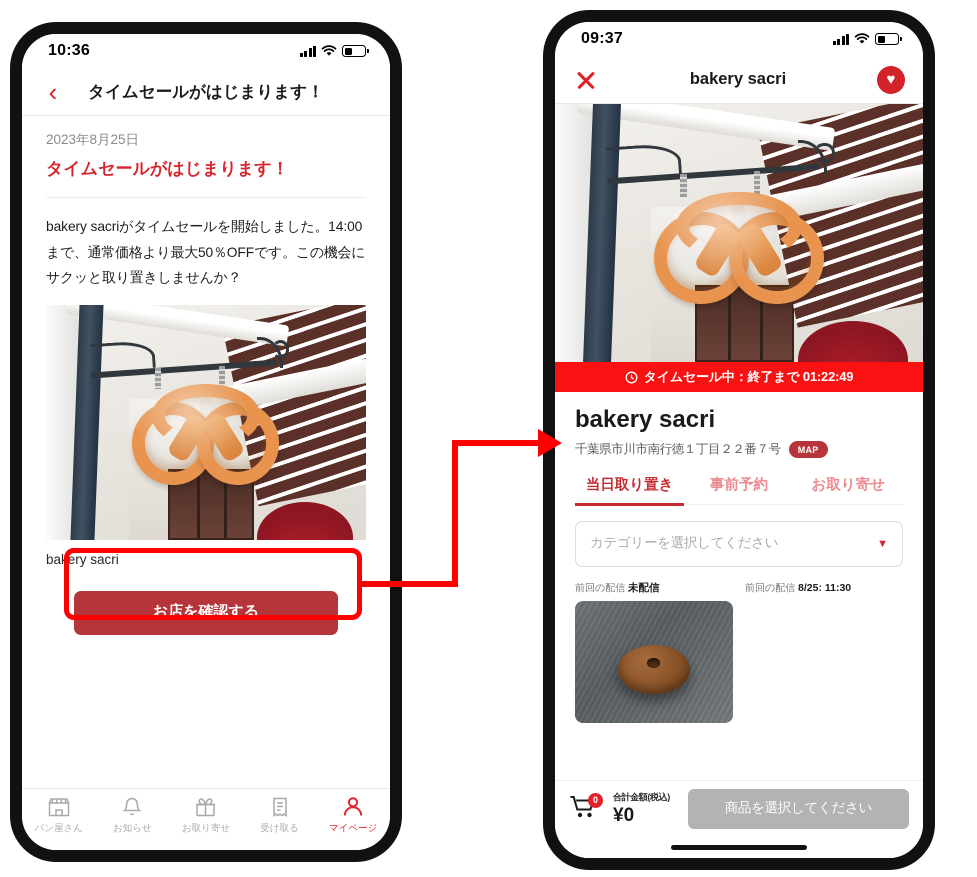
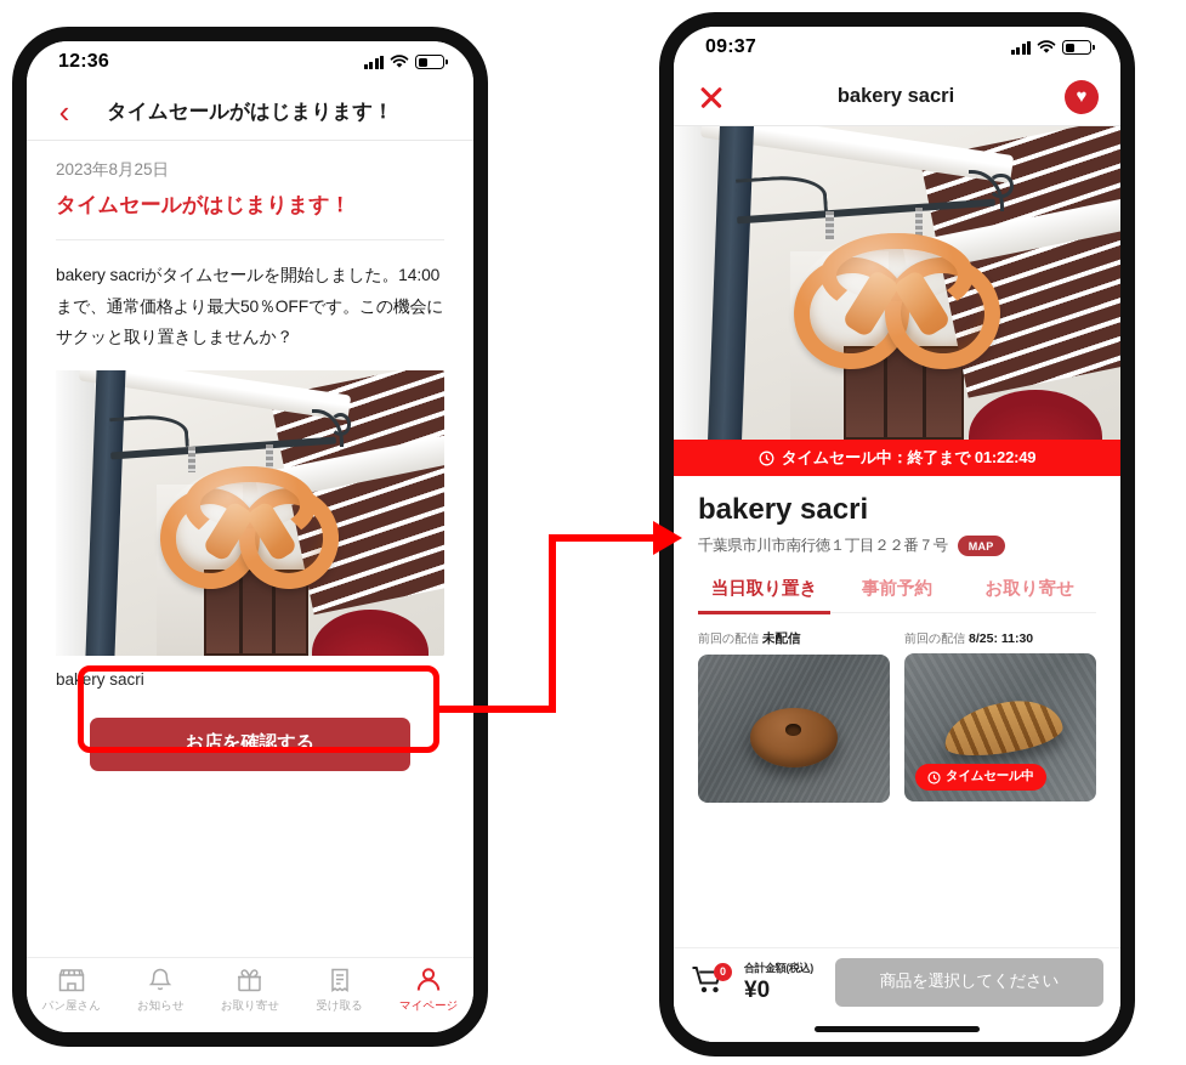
- 10:36
+ 12:36
  ‹
  タイムセールがはじまります！
  2023年8月25日
  タイムセールがはじまります！
  bakery sacriがタイムセールを開始しました。14:00まで、通常価格より最大50％OFFです。この機会にサクッと取り置きしませんか？
  bakery sacri
  お店を確認する
  パン屋さん
  お知らせ
  お取り寄せ
  受け取る
  マイページ
  09:37
  bakery sacri
  ♥
  タイムセール中：終了まで 01:22:49
  bakery sacri
  千葉県市川市南行徳１丁目２２番７号
  MAP
  当日取り置き
  事前予約
  お取り寄せ
- カテゴリーを選択してください
- ▼
  前回の配信 未配信
  前回の配信 8/25: 11:30
+ タイムセール中
  0
  合計金額(税込)
  ¥0
  商品を選択してください
